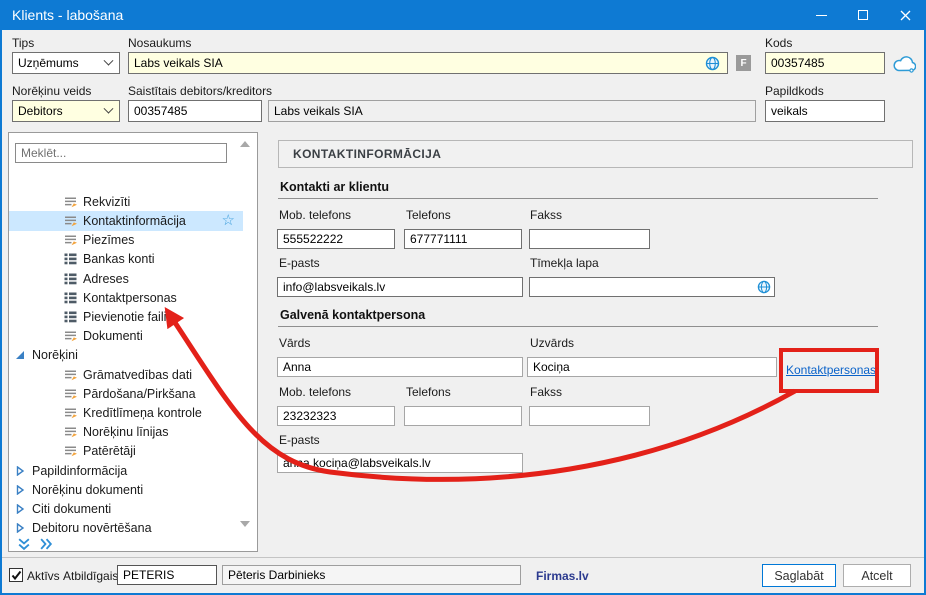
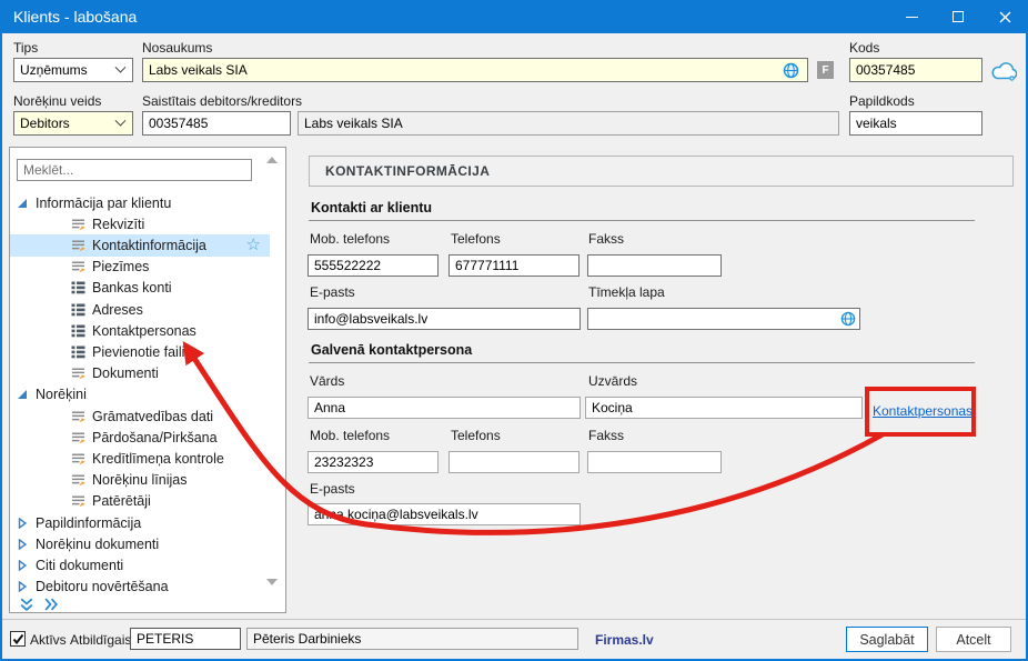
  Klients - labošana
  Tips
  Uzņēmums
  Nosaukums
  Labs veikals SIA
  F
  Kods
  00357485
  Norēķinu veids
  Debitors
  Saistītais debitors/kreditors
  00357485
  Labs veikals SIA
  Papildkods
  veikals
  Meklēt...
+ Informācija par klientu
  Rekvizīti
  Kontaktinformācija
  ☆
  Piezīmes
  Bankas konti
  Adreses
  Kontaktpersonas
  Pievienotie faili
  Dokumenti
  Norēķini
  Grāmatvedības dati
  Pārdošana/Pirkšana
  Kredītlīmeņa kontrole
  Norēķinu līnijas
  Patērētāji
  Papildinformācija
  Norēķinu dokumenti
  Citi dokumenti
  Debitoru novērtēšana
  KONTAKTINFORMĀCIJA
  Kontakti ar klientu
  Mob. telefons
  Telefons
  Fakss
  555522222
  677771111
  E-pasts
  Tīmekļa lapa
  info@labsveikals.lv
  Galvenā kontaktpersona
  Vārds
  Uzvārds
  Anna
  Kociņa
  Kontaktpersonas
  Mob. telefons
  Telefons
  Fakss
  23232323
  E-pasts
  aa.kociņa@labsveikals.lv
  Aktīvs
  Atbildīgais
  PETERIS
  Pēteris Darbinieks
  Firmas.lv
  Saglabāt
  Atcelt
